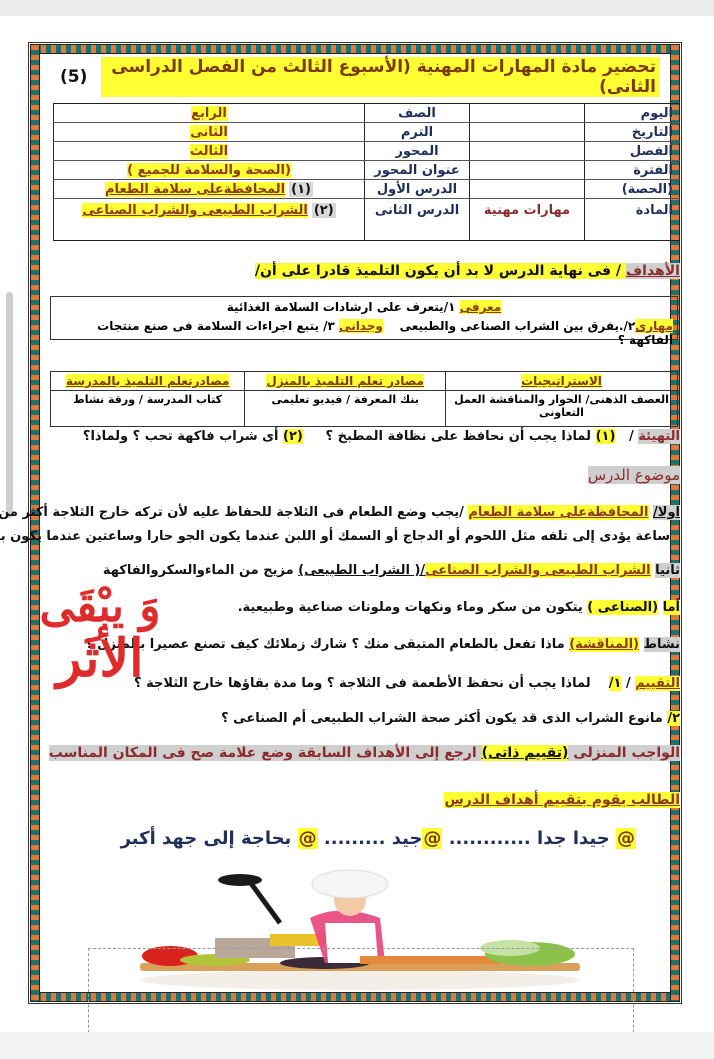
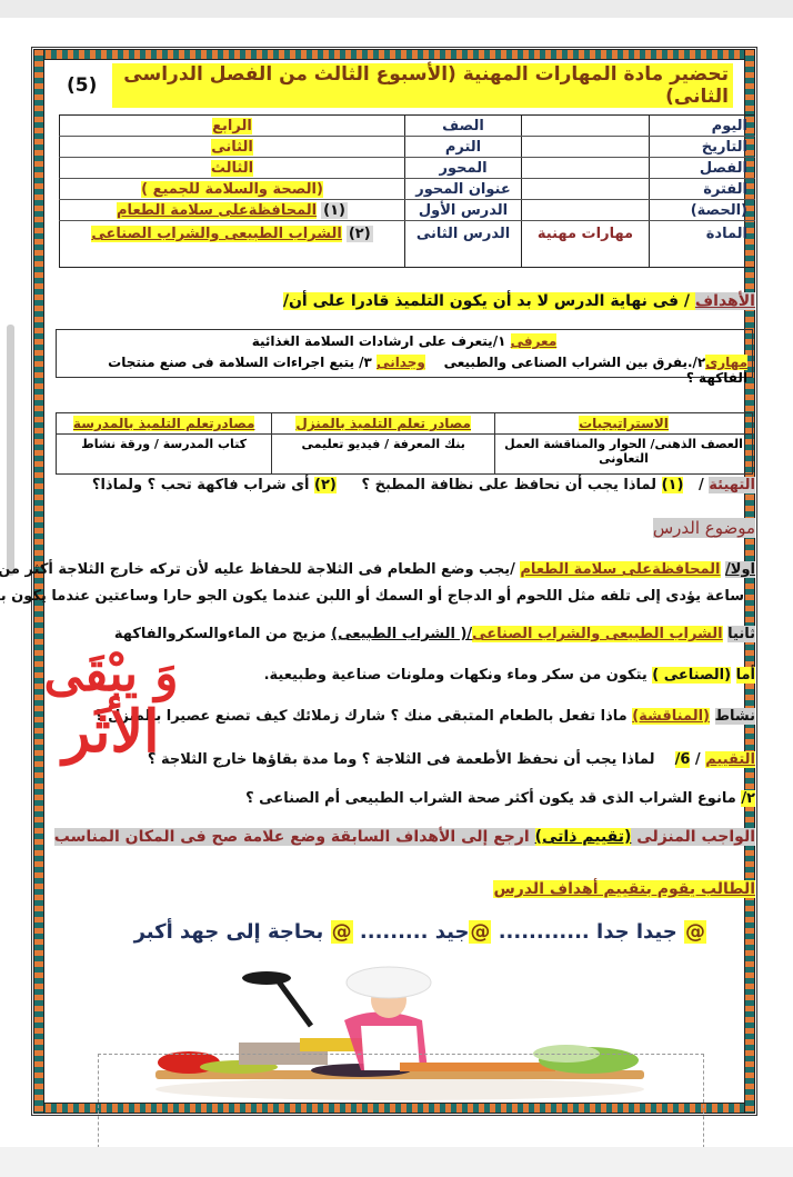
  تحضير مادة المهارات المهنية (الأسبوع الثالث من الفصل الدراسى الثانى)
  (5)
  اليوم		الصف	الرابع
  التاريخ		الترم	الثانى
  الفصل		المحور	الثالث
  الفترة		عنوان المحور	(الصحة والسلامة للجميع )
  (الحصة)		الدرس الأول	(١)المحافظةعلى سلامة الطعام
  المادة	مهارات مهنية	الدرس الثانى	(٢)الشراب الطبيعى والشراب الصناعى
  الأهداف / فى نهاية الدرس لا بد أن يكون التلميذ قادرا على أن/
  معرفى ١/يتعرف على ارشادات السلامة الغذائية
  مهارى٢/.يفرق بين الشراب الصناعى والطبيعى وجدانى ٣/ يتبع اجراءات السلامة فى صنع منتجات الفاكهة ؟
  الاستراتيجيات	مصادر تعلم التلميذ بالمنزل	مصادرتعلم التلميذ بالمدرسة
  العصف الذهنى/ الحوار والمناقشة العمل التعاونى	بنك المعرفة / فيديو تعليمى	كتاب المدرسة / ورقة نشاط
  التهيئة / (١) لماذا يجب أن نحافظ على نظافة المطبخ ؟ (٢) أى شراب فاكهة تحب ؟ ولماذا؟
  موضوع الدرس
  اولا/ المحافظةعلى سلامة الطعام /يجب وضع الطعام فى الثلاجة للحفاظ عليه لأن تركه خارج الثلاجة أكثر من
  ساعة يؤدى إلى تلفه مثل اللحوم أو الدجاج أو السمك أو اللبن عندما يكون الجو حارا وساعتين عندما يكون ب
  ثانيا الشراب الطبيعى والشراب الصناعى/( الشراب الطبيعى) مزيج من الماءوالسكروالفاكهة
  أما (الصناعى ) يتكون من سكر وماء ونكهات وملونات صناعية وطبيعية.
  نشاط (المناقشة) ماذا تفعل بالطعام المتبقى منك ؟ شارك زملائك كيف تصنع عصيرا بالمنزل ؟
- التقييم / ١/ لماذا يجب أن نحفظ الأطعمة فى الثلاجة ؟ وما مدة بقاؤها خارج الثلاجة ؟
+ التقييم / 6/ لماذا يجب أن نحفظ الأطعمة فى الثلاجة ؟ وما مدة بقاؤها خارج الثلاجة ؟
  ٢/ مانوع الشراب الذى قد يكون أكثر صحة الشراب الطبيعى أم الصناعى ؟
  الواجب المنزلى (تقييم ذاتى) ارجع إلى الأهداف السابقة وضع علامة صح فى المكان المناسب
  الطالب يقوم بتقييم أهداف الدرس
  @ جيدا جدا ............ @جيد ......... @ بحاجة إلى جهد أكبر
  وَ يبْقَى
  الأثَر
